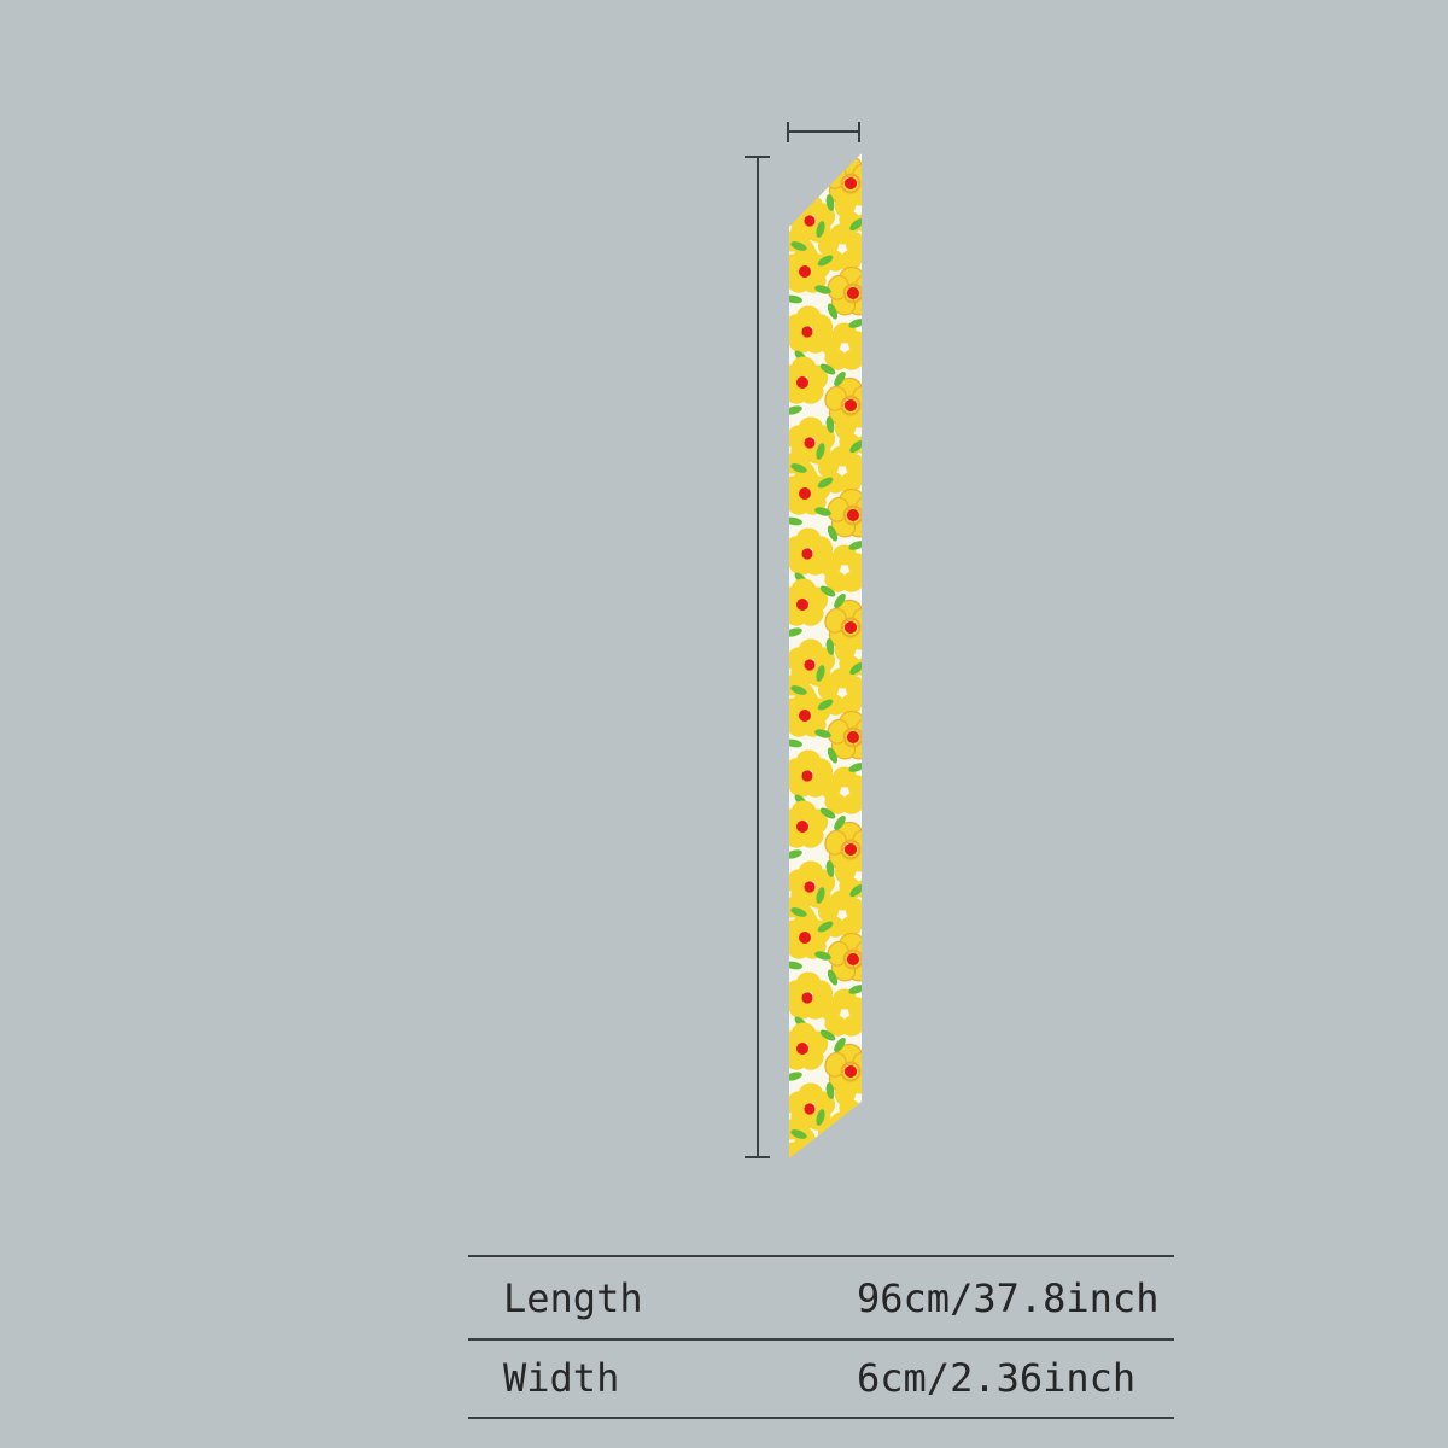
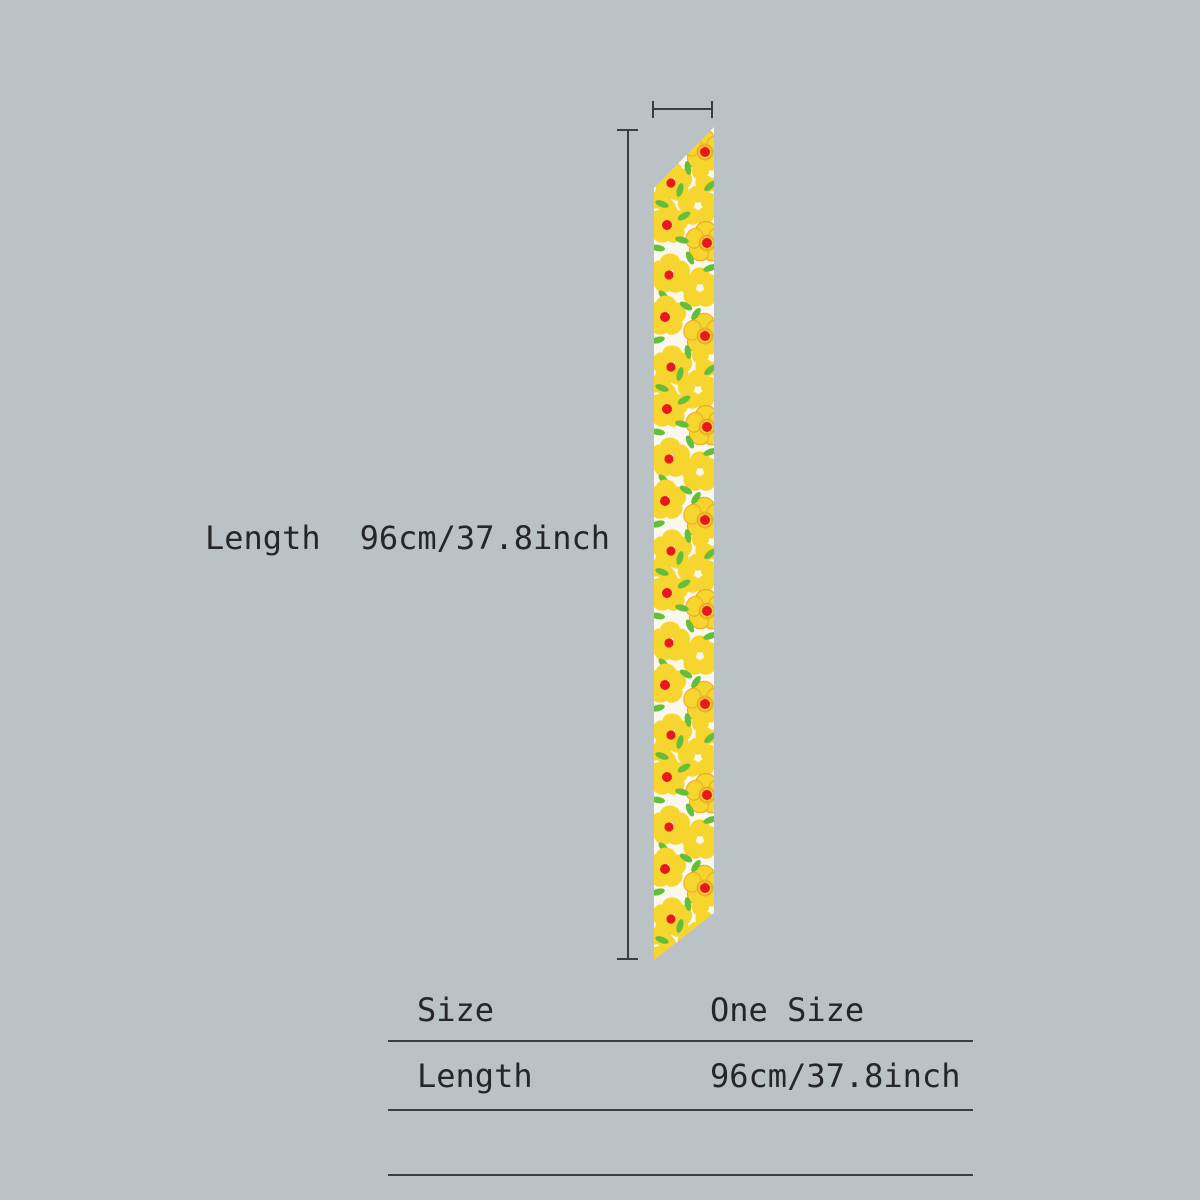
+ Length 96cm/37.8inch
+ Size
+ One Size
  Length
  96cm/37.8inch
- Width
- 6cm/2.36inch
